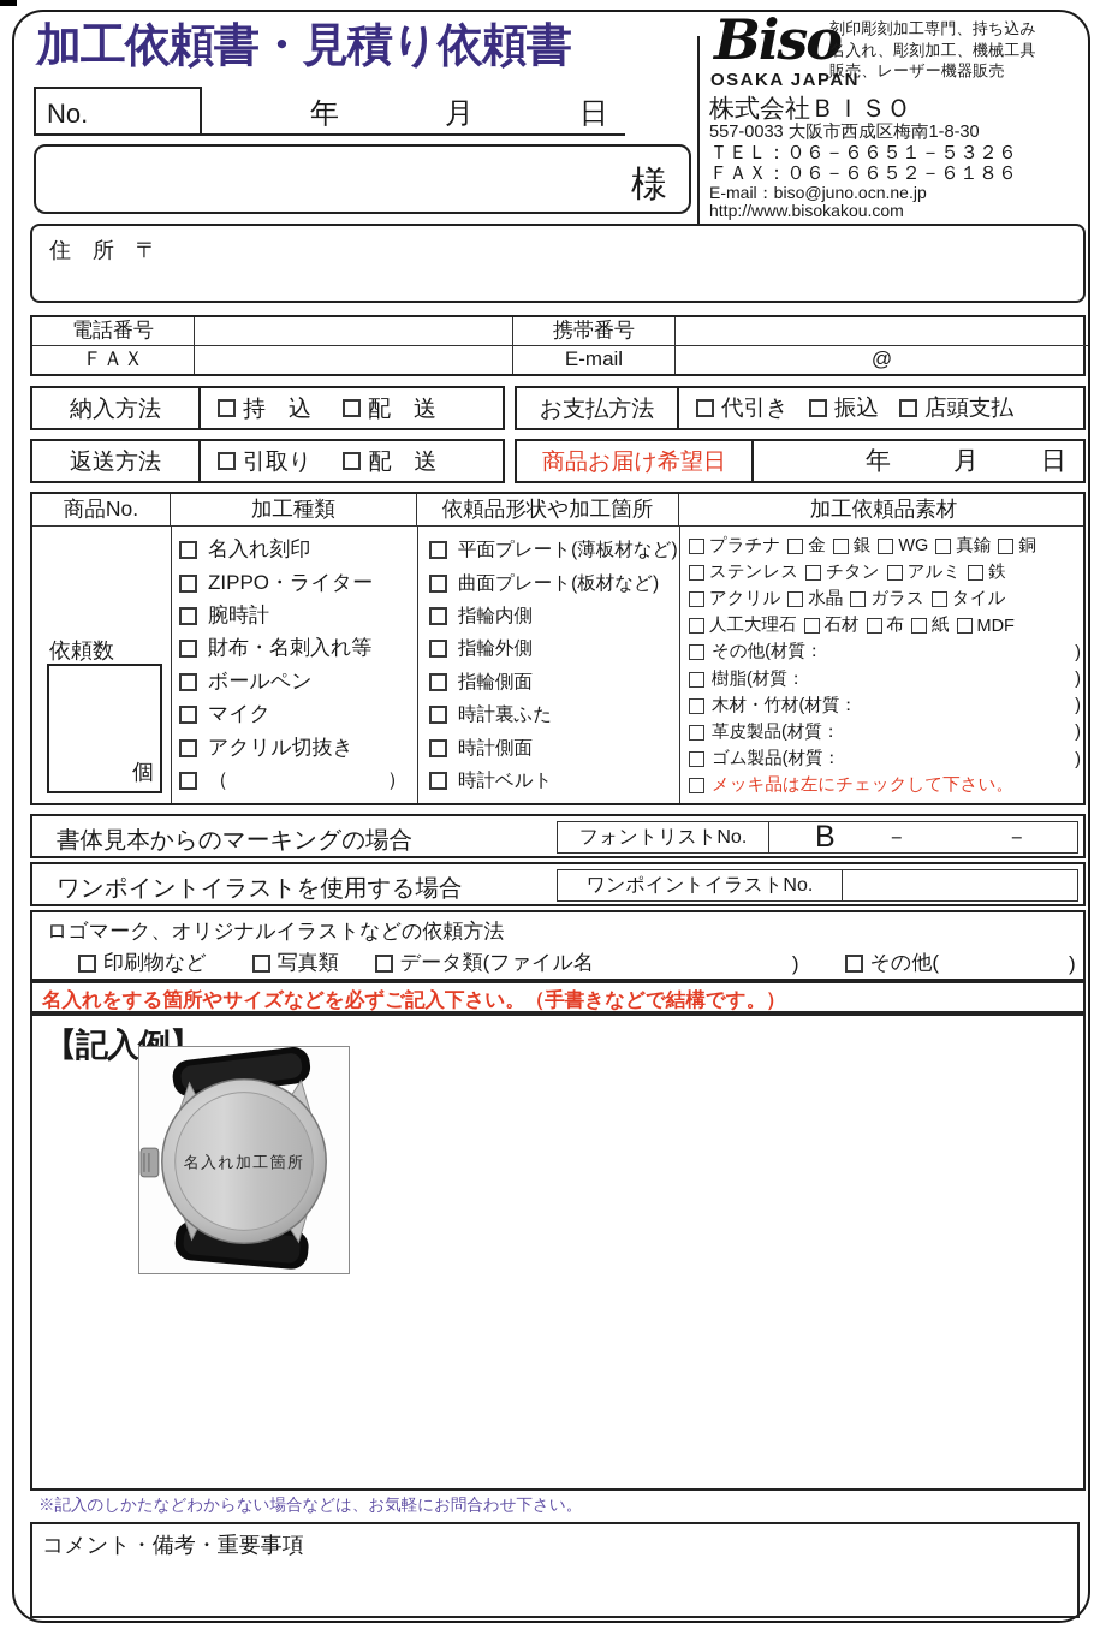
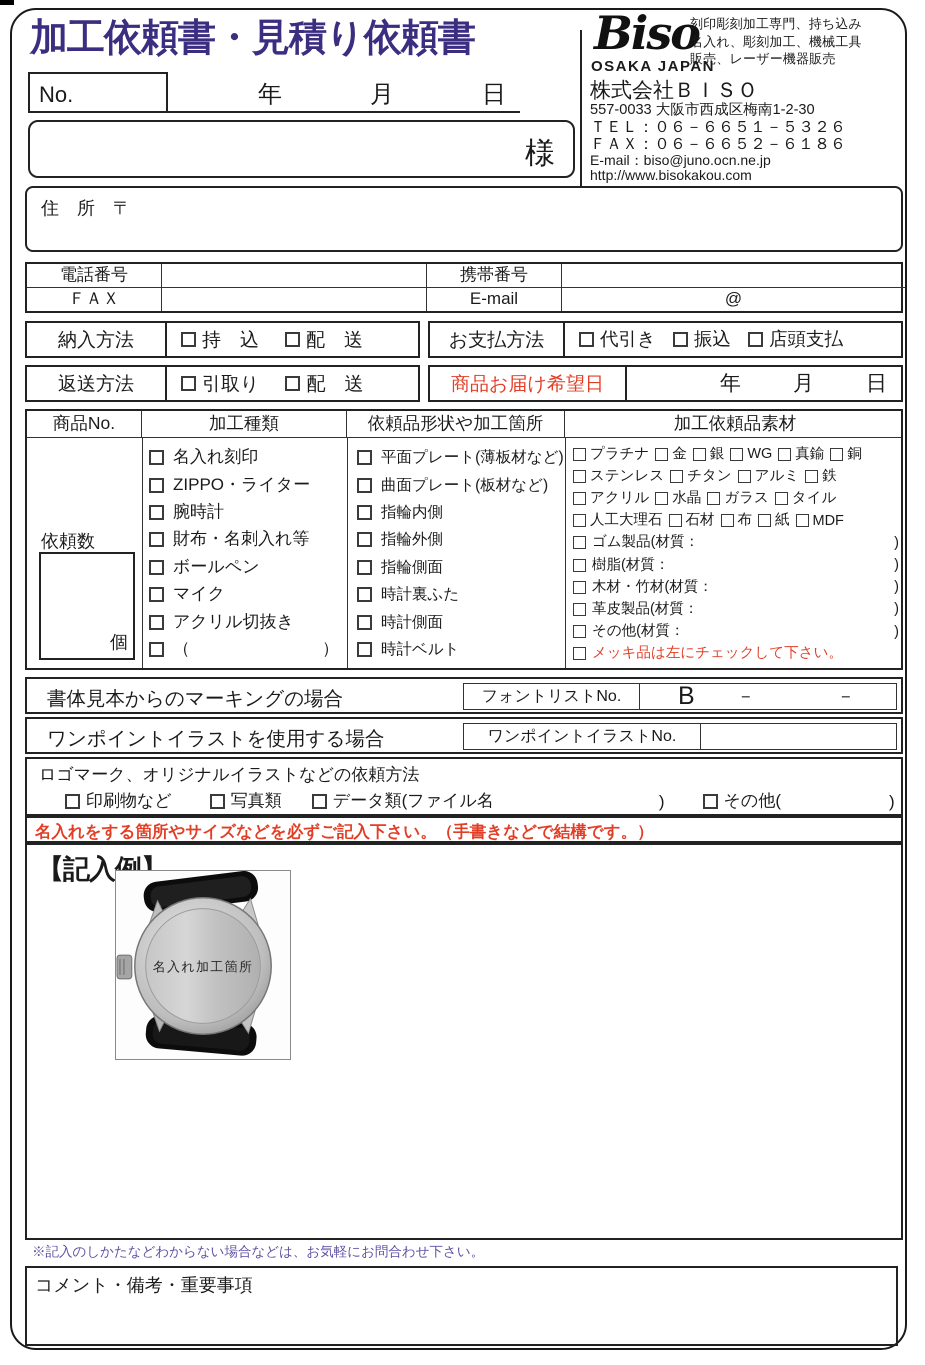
  加工依頼書・見積り依頼書
  年
  月
  日
  No.
  様
  Biso
  OSAKA JAPAN
  刻印彫刻加工専門、持ち込み
  名入れ、彫刻加工、機械工具
  販売、レーザー機器販売
  株式会社ＢＩＳＯ
- 557-0033 大阪市西成区梅南1-8-30
+ 557-0033 大阪市西成区梅南1-2-30
  ＴＥＬ：０６－６６５１－５３２６
  ＦＡＸ：０６－６６５２－６１８６
  E-mail：biso@juno.ocn.ne.jp
  http://www.bisokakou.com
  住 所 〒
  電話番号
  携帯番号
  ＦＡＸ
  E-mail
  @
  納入方法
  持 込
  配 送
  お支払方法
  代引き
  振込
  店頭支払
  返送方法
  引取り
  配 送
  商品お届け希望日
  年
  月
  日
  商品No.
  加工種類
  依頼品形状や加工箇所
  加工依頼品素材
  依頼数
  個
  名入れ刻印
  ZIPPO・ライター
  腕時計
  財布・名刺入れ等
  ボールペン
  マイク
  アクリル切抜き
  （
  ）
  平面プレート(薄板材など)
  曲面プレート(板材など)
  指輪内側
  指輪外側
  指輪側面
  時計裏ふた
  時計側面
  時計ベルト
  プラチナ
  金
  銀
  WG
  真鍮
  銅
  ステンレス
  チタン
  アルミ
  鉄
  アクリル
  水晶
  ガラス
  タイル
  人工大理石
  石材
  布
  紙
  MDF
- その他(材質：
+ ゴム製品(材質：
  )
  樹脂(材質：
  )
  木材・竹材(材質：
  )
  革皮製品(材質：
  )
- ゴム製品(材質：
+ その他(材質：
  )
  メッキ品は左にチェックして下さい。
  書体見本からのマーキングの場合
  フォントリストNo.
  B
  －
  －
  ワンポイントイラストを使用する場合
  ワンポイントイラストNo.
  ロゴマーク、オリジナルイラストなどの依頼方法
  印刷物など
  写真類
  データ類(ファイル名
  )
  その他(
  )
  名入れをする箇所やサイズなどを必ずご記入下さい。（手書きなどで結構です。）
  【記入例】
  名入れ加工箇所
  ※記入のしかたなどわからない場合などは、お気軽にお問合わせ下さい。
  コメント・備考・重要事項
